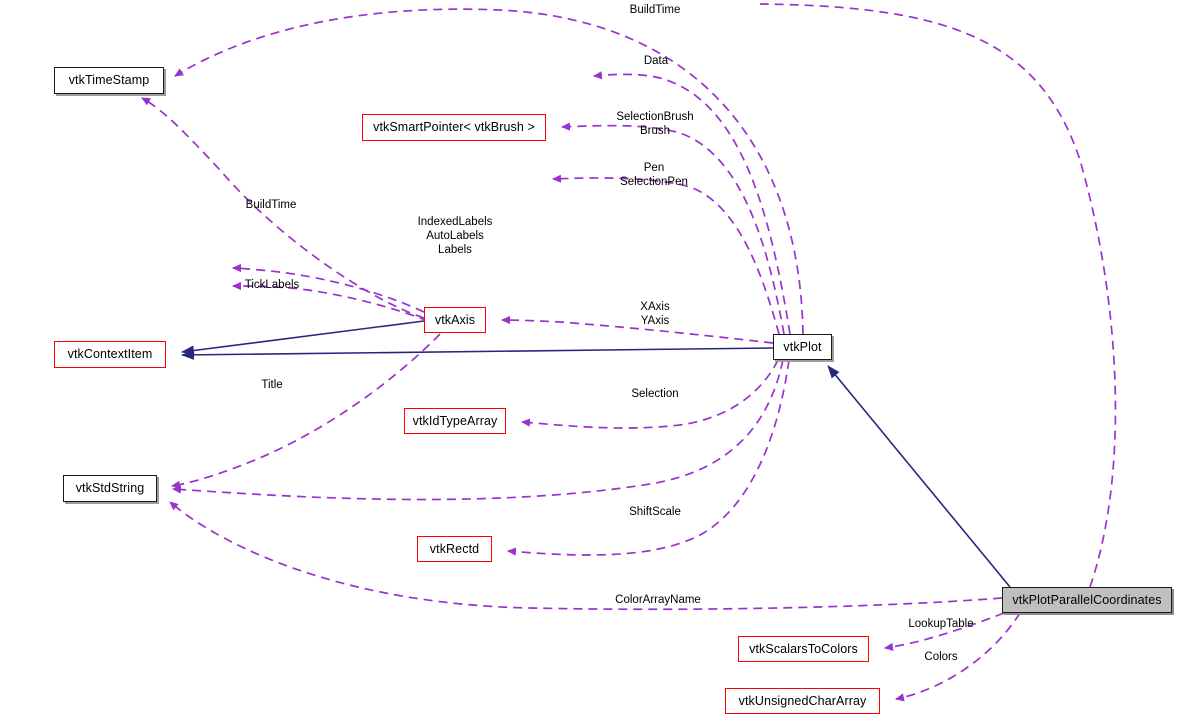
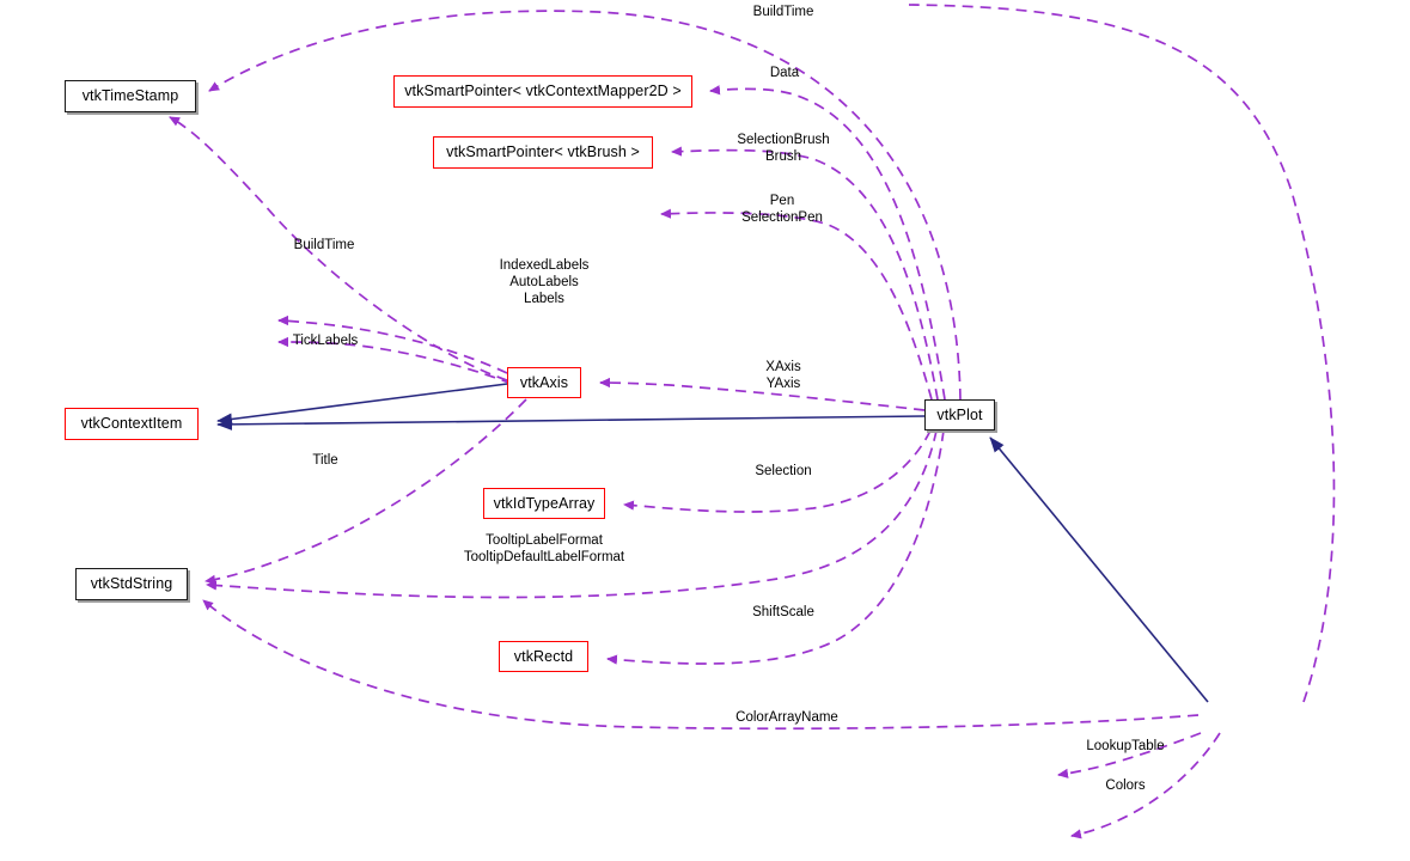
  vtkTimeStamp
+ vtkSmartPointer< vtkContextMapper2D >
  vtkSmartPointer< vtkBrush >
  vtkAxis
  vtkContextItem
  vtkPlot
  vtkIdTypeArray
  vtkStdString
  vtkRectd
- vtkPlotParallelCoordinates
- vtkScalarsToColors
- vtkUnsignedCharArray
  BuildTime
  Data
  SelectionBrush
  Brush
  Pen
  SelectionPen
  BuildTime
  IndexedLabels
  AutoLabels
  Labels
  TickLabels
  XAxis
  YAxis
  Title
  Selection
+ TooltipLabelFormat
+ TooltipDefaultLabelFormat
  ShiftScale
  ColorArrayName
  LookupTable
  Colors
